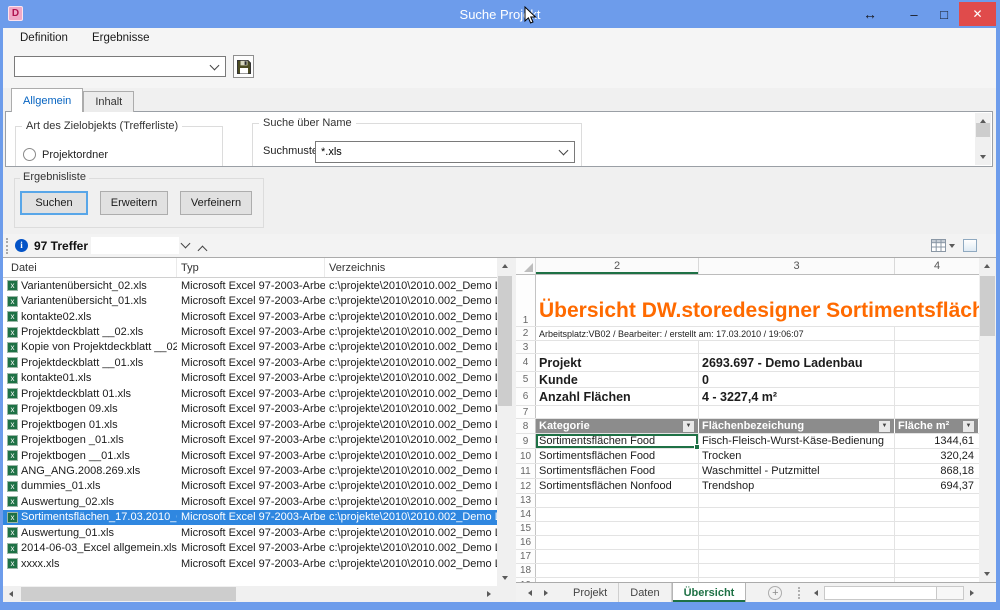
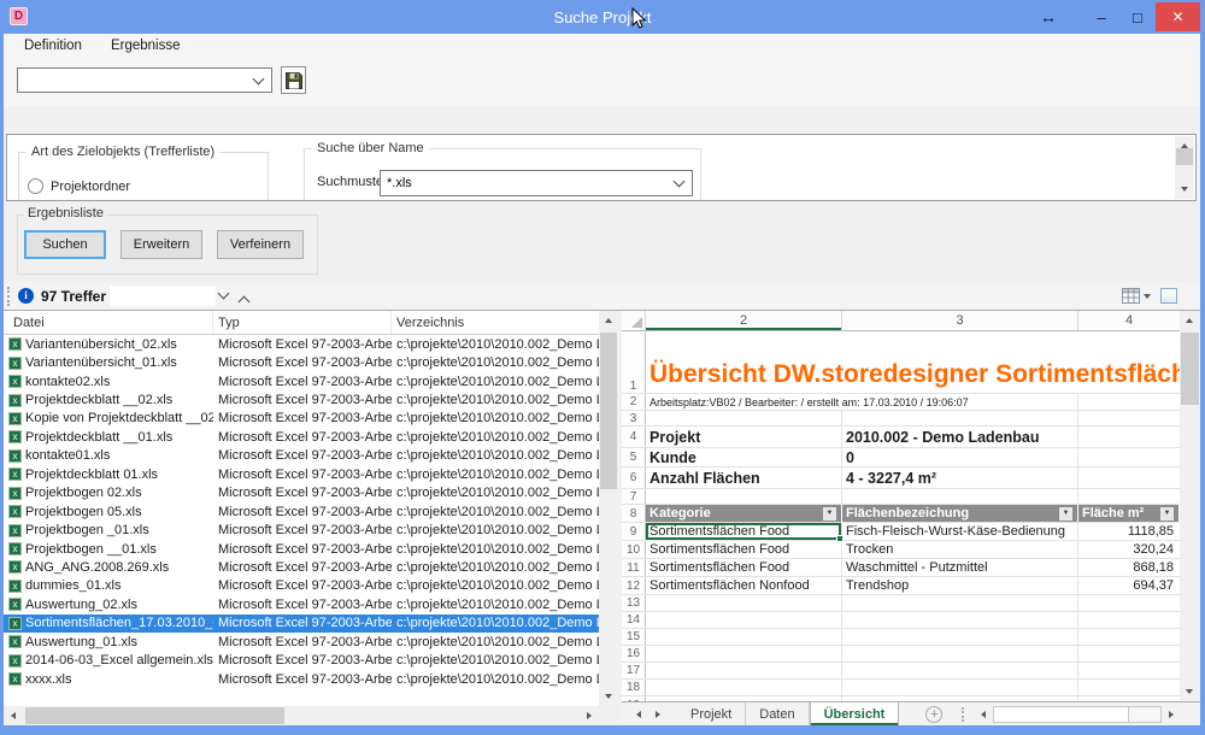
  D
  Suche Projkt
  ↔
  –
  □
  ✕
  Definition
  Ergebnisse
- Allgemein
- Inhalt
  Art des Zielobjekts (Trefferliste)
  Projektordner
  Suche über Name
  Suchmust
  *.xls
  Ergebnisliste
  Suchen
  Erweitern
  Verfeinern
  i
  97 Treffer
  Datei
  Typ
  Verzeichnis
  Variantenübersicht_02.xls
  Microsoft Excel 97-2003-Arbe
  c:\projekte\2010\2010.002_Demo
  Variantenübersicht_01.xls
  Microsoft Excel 97-2003-Arbe
  c:\projekte\2010\2010.002_Demo
  kontakte02.xls
  Microsoft Excel 97-2003-Arbe
  c:\projekte\2010\2010.002_Demo
  Projektdeckblatt __02.xls
  Microsoft Excel 97-2003-Arbe
  c:\projekte\2010\2010.002_Demo
  Kopie von Projektdeckblatt __02
  Microsoft Excel 97-2003-Arbe
  c:\projekte\2010\2010.002_Demo
  Projektdeckblatt __01.xls
  Microsoft Excel 97-2003-Arbe
  c:\projekte\2010\2010.002_Demo
  kontakte01.xls
  Microsoft Excel 97-2003-Arbe
  c:\projekte\2010\2010.002_Demo
  Projektdeckblatt 01.xls
  Microsoft Excel 97-2003-Arbe
  c:\projekte\2010\2010.002_Demo
- Projektbogen 09.xls
+ Projektbogen 02.xls
  Microsoft Excel 97-2003-Arbe
  c:\projekte\2010\2010.002_Demo
- Projektbogen 01.xls
+ Projektbogen 05.xls
  Microsoft Excel 97-2003-Arbe
  c:\projekte\2010\2010.002_Demo
  Projektbogen _01.xls
  Microsoft Excel 97-2003-Arbe
  c:\projekte\2010\2010.002_Demo
  Projektbogen __01.xls
  Microsoft Excel 97-2003-Arbe
  c:\projekte\2010\2010.002_Demo
  ANG_ANG.2008.269.xls
  Microsoft Excel 97-2003-Arbe
  c:\projekte\2010\2010.002_Demo
  dummies_01.xls
  Microsoft Excel 97-2003-Arbe
  c:\projekte\2010\2010.002_Demo
  Auswertung_02.xls
  Microsoft Excel 97-2003-Arbe
  c:\projekte\2010\2010.002_Demo
  Sortimentsflächen_17.03.2010_
  Microsoft Excel 97-2003-Arbe
  c:\projekte\2010\2010.002_Demo
  Auswertung_01.xls
  Microsoft Excel 97-2003-Arbe
  c:\projekte\2010\2010.002_Demo
  2014-06-03_Excel allgemein.xls
  Microsoft Excel 97-2003-Arbe
  c:\projekte\2010\2010.002_Demo
  xxxx.xls
  Microsoft Excel 97-2003-Arbe
  c:\projekte\2010\2010.002_Demo
  2
  3
  4
  1
  Übersicht DW.storedesigner Sortimentsfläch
  2
  Arbeitsplatz:VB02 / Bearbeiter: / erstellt am: 17.03.2010 / 19:06:07
  3
  4
  Projekt
- 2693.697 - Demo Ladenbau
+ 2010.002 - Demo Ladenbau
  5
  Kunde
  0
  6
  Anzahl Flächen
  4 - 3227,4 m²
  7
  8
  Kategorie
  Flächenbezeichung
  Fläche m²
  9
  Sortimentsflächen Food
  Fisch-Fleisch-Wurst-Käse-Bedienung
- 1344,61
+ 1118,85
  10
  Sortimentsflächen Food
  Trocken
  320,24
  11
  Sortimentsflächen Food
  Waschmittel - Putzmittel
  868,18
  12
  Sortimentsflächen Nonfood
  Trendshop
  694,37
  13
  14
  15
  16
  17
  18
  Projekt
  Daten
  Übersicht
  +
